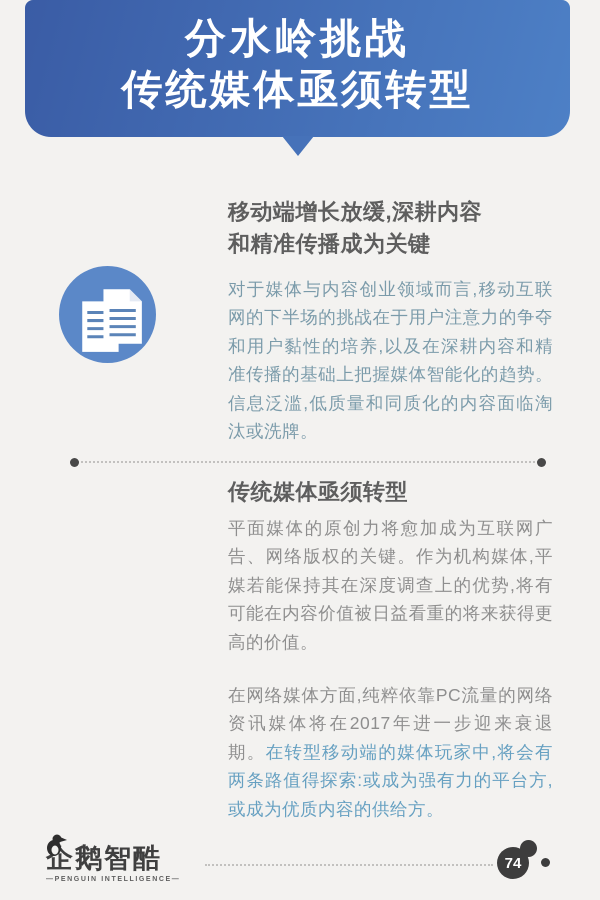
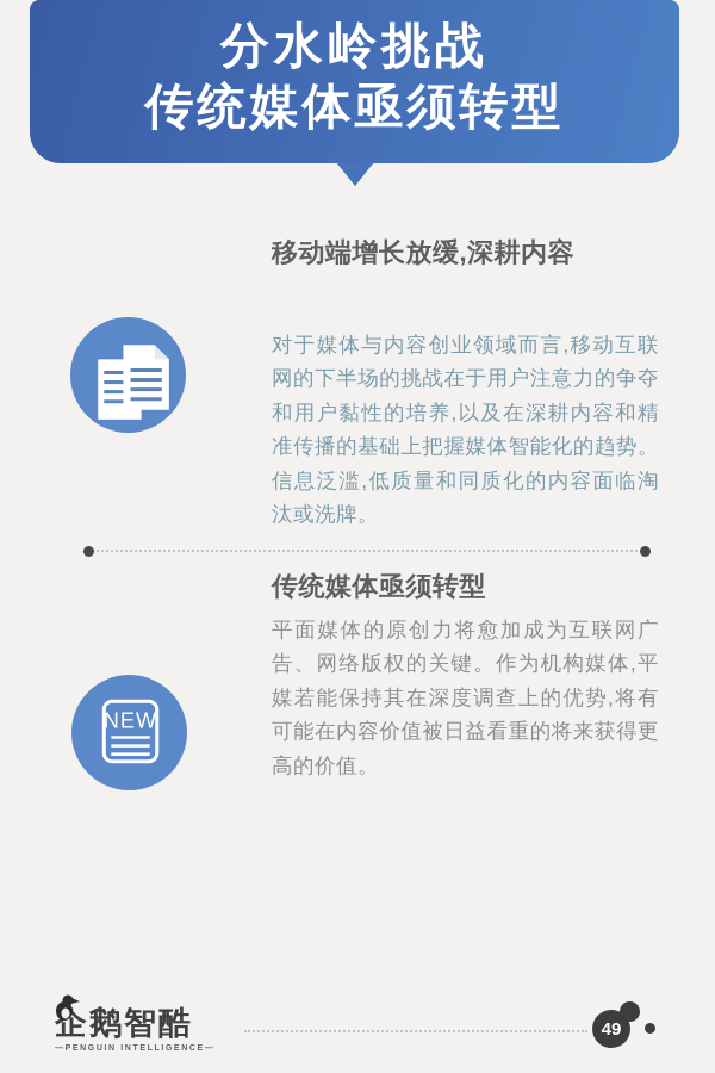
  分水岭挑战
  传统媒体亟须转型
  移动端增长放缓,深耕内容
- 和精准传播成为关键
  对于媒体与内容创业领域而言,移动互联网的下半场的挑战在于用户注意力的争夺和用户黏性的培养,以及在深耕内容和精准传播的基础上把握媒体智能化的趋势。信息泛滥,低质量和同质化的内容面临淘汰或洗牌。
  传统媒体亟须转型
+ NEW
  平面媒体的原创力将愈加成为互联网广告、网络版权的关键。作为机构媒体,平媒若能保持其在深度调查上的优势,将有可能在内容价值被日益看重的将来获得更高的价值。
- 在网络媒体方面,纯粹依靠PC流量的网络资讯媒体将在2017年进一步迎来衰退期。在转型移动端的媒体玩家中,将会有两条路值得探索:或成为强有力的平台方,或成为优质内容的供给方。
  企鹅智酷
- 74
+ 49
